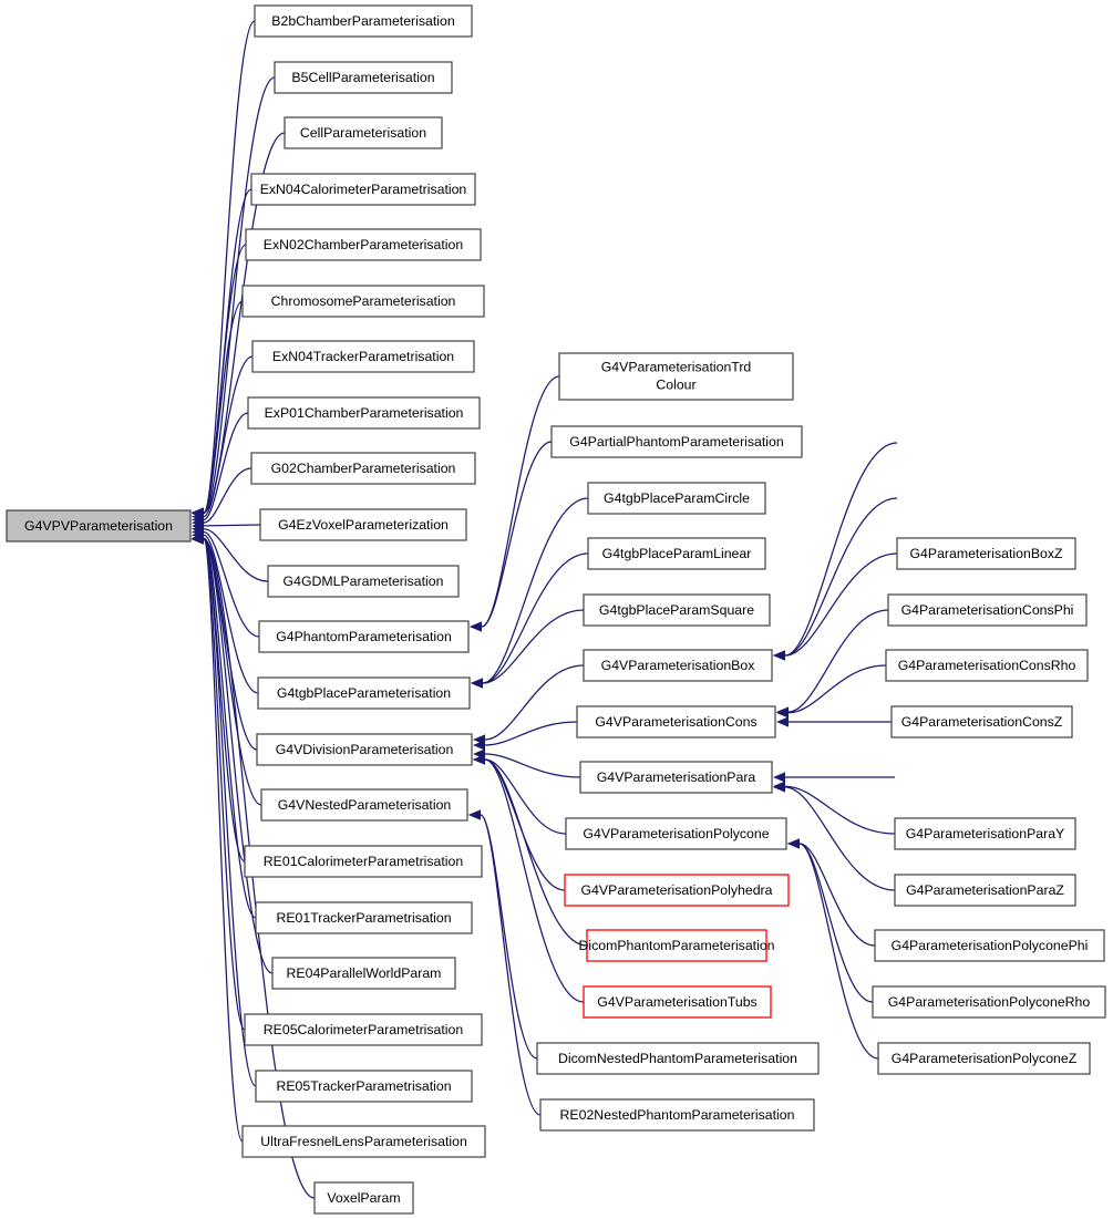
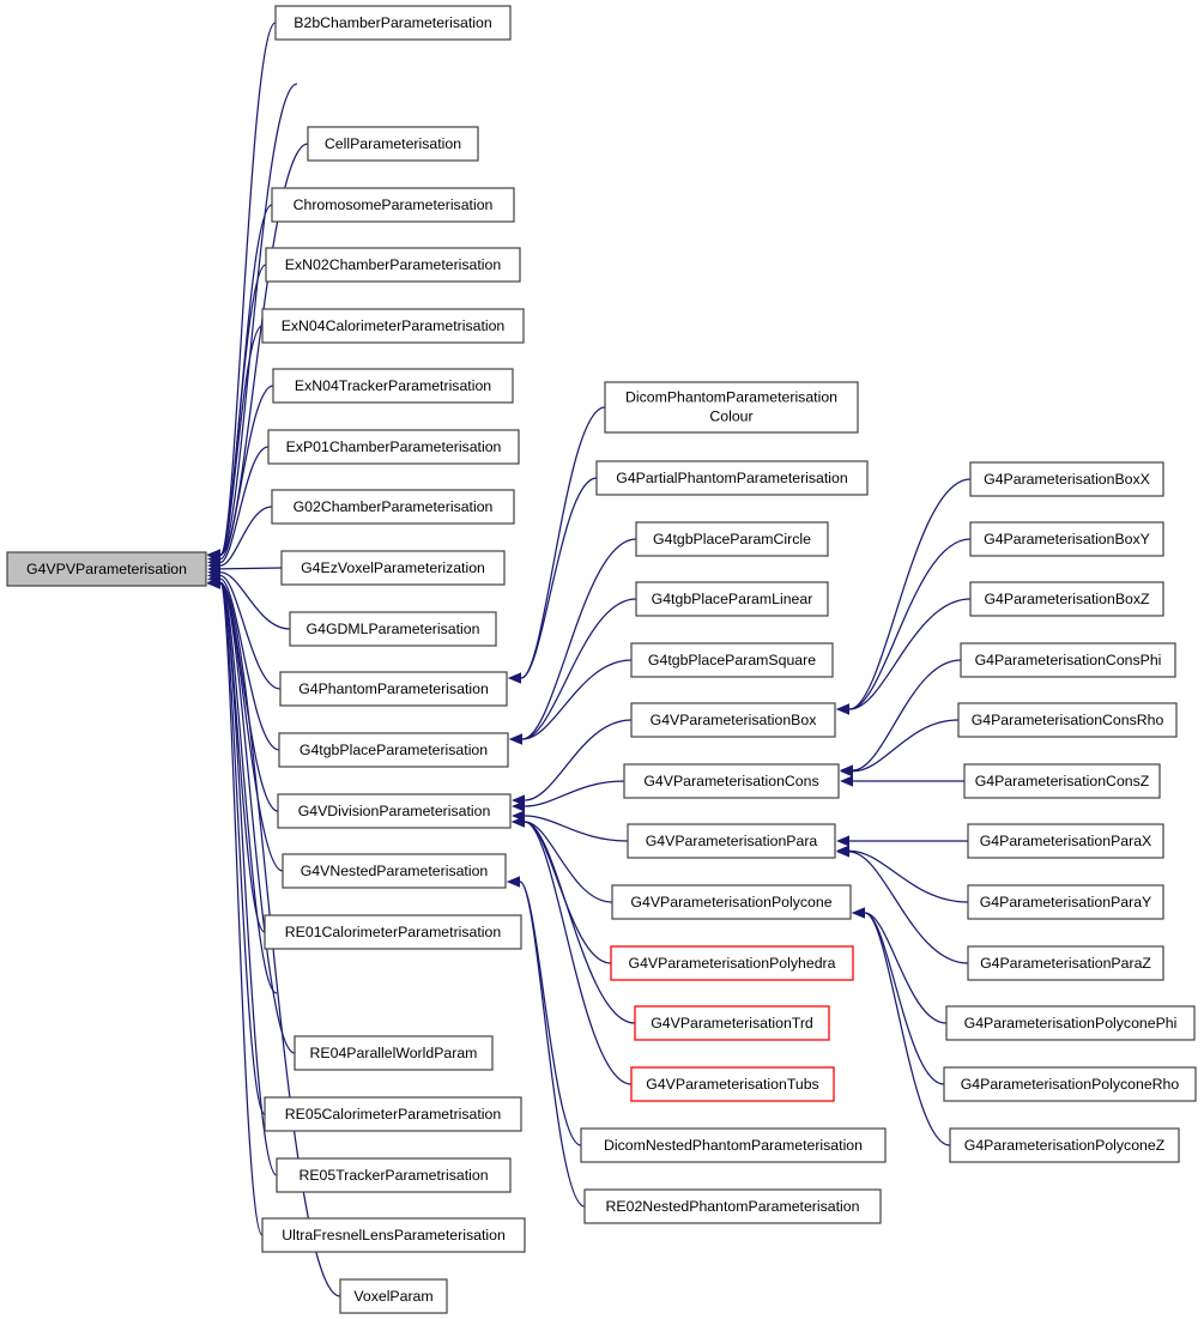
  G4VPVParameterisation
  B2bChamberParameterisation
- B5CellParameterisation
  CellParameterisation
- ExN04CalorimeterParametrisation
+ ChromosomeParameterisation
  ExN02ChamberParameterisation
- ChromosomeParameterisation
+ ExN04CalorimeterParametrisation
  ExN04TrackerParametrisation
  ExP01ChamberParameterisation
  G02ChamberParameterisation
  G4EzVoxelParameterization
  G4GDMLParameterisation
  G4PhantomParameterisation
  G4tgbPlaceParameterisation
  G4VDivisionParameterisation
  G4VNestedParameterisation
  RE01CalorimeterParametrisation
- RE01TrackerParametrisation
  RE04ParallelWorldParam
  RE05CalorimeterParametrisation
  RE05TrackerParametrisation
  UltraFresnelLensParameterisation
  VoxelParam
- G4VParameterisationTrd
+ DicomPhantomParameterisation
  Colour
  G4PartialPhantomParameterisation
  G4tgbPlaceParamCircle
  G4tgbPlaceParamLinear
  G4tgbPlaceParamSquare
  G4VParameterisationBox
  G4VParameterisationCons
  G4VParameterisationPara
  G4VParameterisationPolycone
  G4VParameterisationPolyhedra
- DicomPhantomParameterisation
+ G4VParameterisationTrd
  G4VParameterisationTubs
  DicomNestedPhantomParameterisation
  RE02NestedPhantomParameterisation
+ G4ParameterisationBoxX
+ G4ParameterisationBoxY
  G4ParameterisationBoxZ
  G4ParameterisationConsPhi
  G4ParameterisationConsRho
  G4ParameterisationConsZ
+ G4ParameterisationParaX
  G4ParameterisationParaY
  G4ParameterisationParaZ
  G4ParameterisationPolyconePhi
  G4ParameterisationPolyconeRho
  G4ParameterisationPolyconeZ
